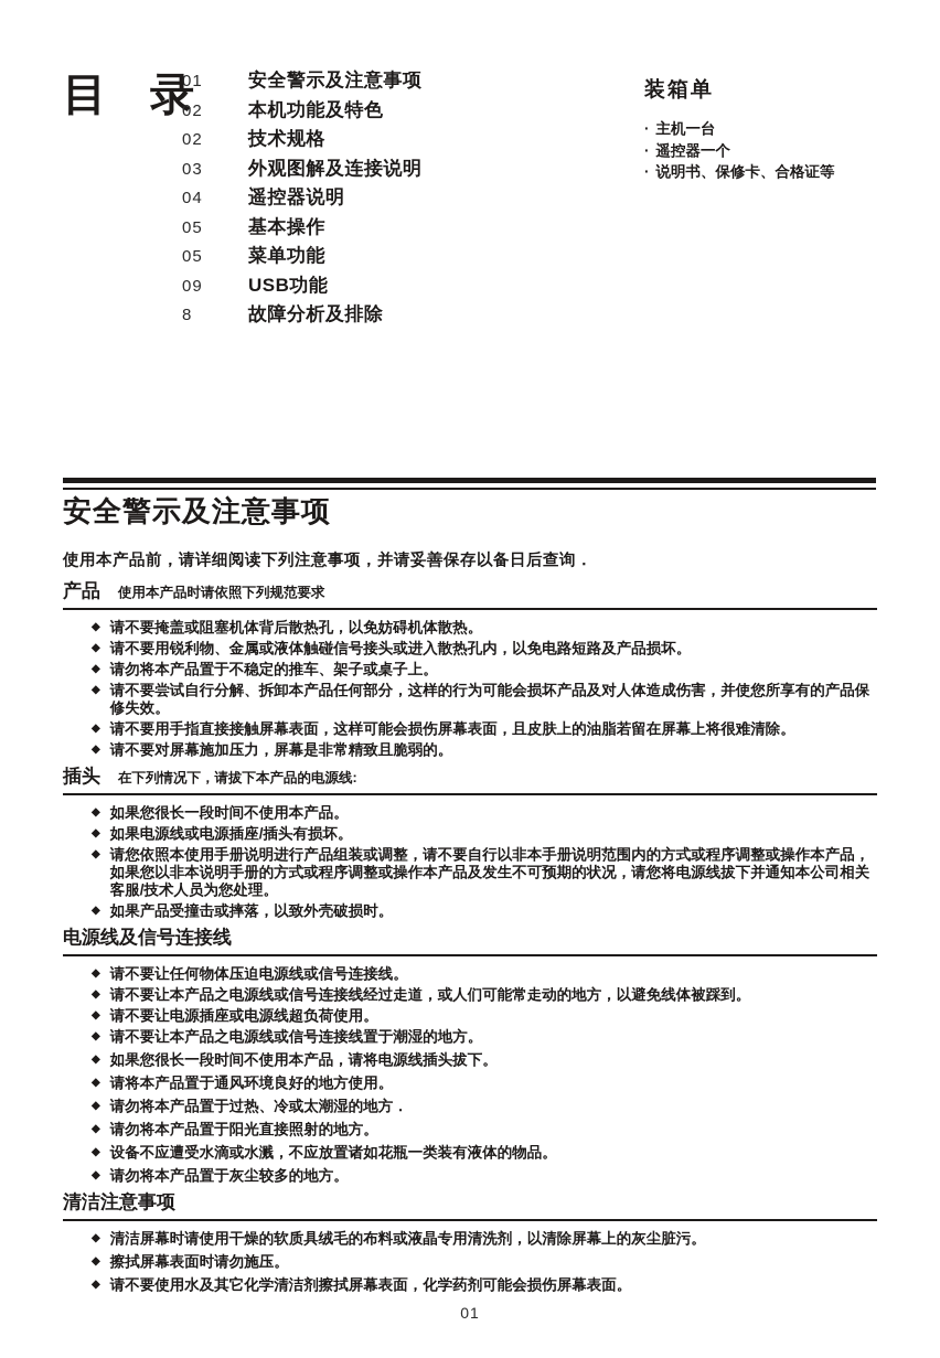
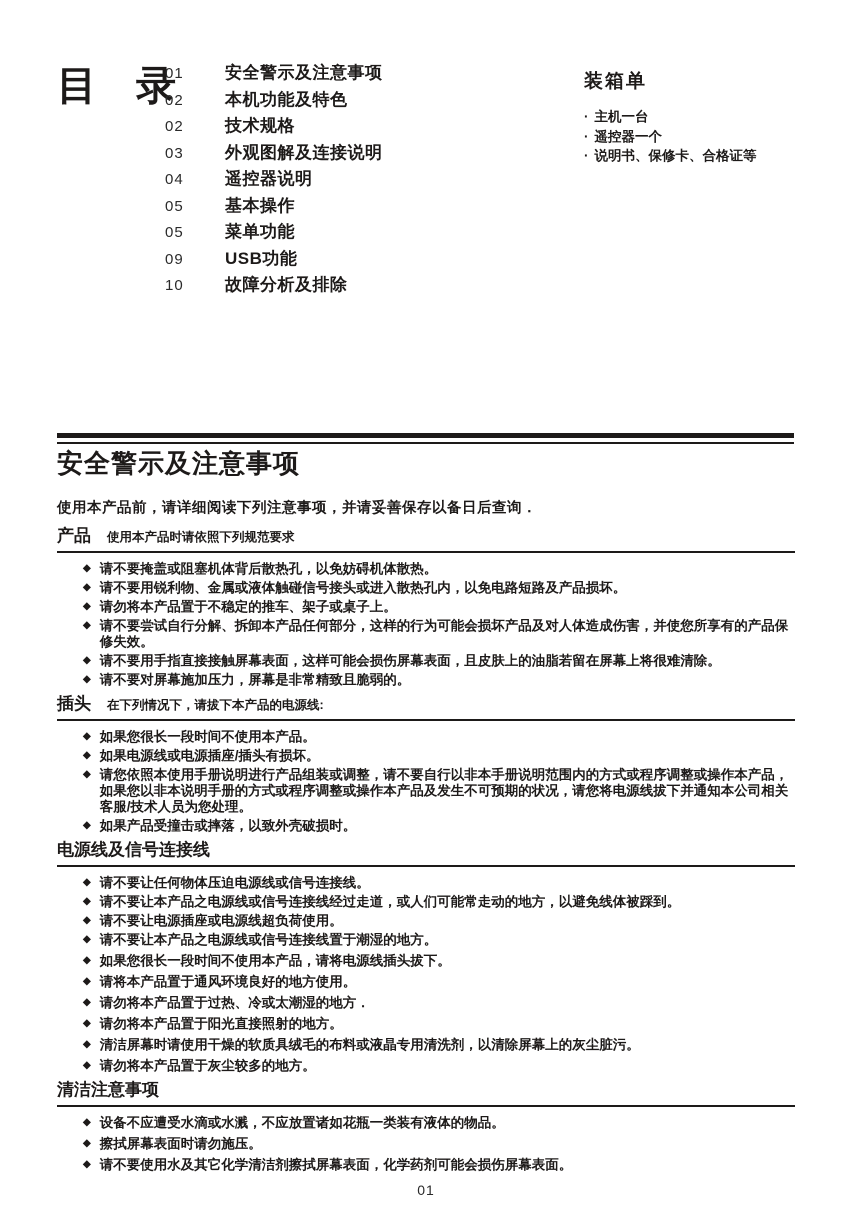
  目 录
  01
  安全警示及注意事项
  02
  本机功能及特色
  02
  技术规格
  03
  外观图解及连接说明
  04
  遥控器说明
  05
  基本操作
  05
  菜单功能
  09
  USB功能
- 8
+ 10
  故障分析及排除
  装箱单
  ·
  主机一台
  ·
  遥控器一个
  ·
  说明书、保修卡、合格证等
  安全警示及注意事项
  使用本产品前，请详细阅读下列注意事项，并请妥善保存以备日后查询．
  产品
  使用本产品时请依照下列规范要求
  ◆
  请不要掩盖或阻塞机体背后散热孔，以免妨碍机体散热。
  ◆
  请不要用锐利物、金属或液体触碰信号接头或进入散热孔内，以免电路短路及产品损坏。
  ◆
  请勿将本产品置于不稳定的推车、架子或桌子上。
  ◆
  请不要尝试自行分解、拆卸本产品任何部分，这样的行为可能会损坏产品及对人体造成伤害，并使您所享有的产品保修失效。
  ◆
  请不要用手指直接接触屏幕表面，这样可能会损伤屏幕表面，且皮肤上的油脂若留在屏幕上将很难清除。
  ◆
  请不要对屏幕施加压力，屏幕是非常精致且脆弱的。
  插头
  在下列情况下，请拔下本产品的电源线:
  ◆
  如果您很长一段时间不使用本产品。
  ◆
  如果电源线或电源插座/插头有损坏。
  ◆
  请您依照本使用手册说明进行产品组装或调整，请不要自行以非本手册说明范围内的方式或程序调整或操作本产品，如果您以非本说明手册的方式或程序调整或操作本产品及发生不可预期的状况，请您将电源线拔下并通知本公司相关客服/技术人员为您处理。
  ◆
  如果产品受撞击或摔落，以致外壳破损时。
  电源线及信号连接线
  ◆
  请不要让任何物体压迫电源线或信号连接线。
  ◆
  请不要让本产品之电源线或信号连接线经过走道，或人们可能常走动的地方，以避免线体被踩到。
  ◆
  请不要让电源插座或电源线超负荷使用。
  ◆
  请不要让本产品之电源线或信号连接线置于潮湿的地方。
  ◆
  如果您很长一段时间不使用本产品，请将电源线插头拔下。
  ◆
  请将本产品置于通风环境良好的地方使用。
  ◆
  请勿将本产品置于过热、冷或太潮湿的地方．
  ◆
  请勿将本产品置于阳光直接照射的地方。
  ◆
- 设备不应遭受水滴或水溅，不应放置诸如花瓶一类装有液体的物品。
+ 清洁屏幕时请使用干燥的软质具绒毛的布料或液晶专用清洗剂，以清除屏幕上的灰尘脏污。
  ◆
  请勿将本产品置于灰尘较多的地方。
  清洁注意事项
  ◆
- 清洁屏幕时请使用干燥的软质具绒毛的布料或液晶专用清洗剂，以清除屏幕上的灰尘脏污。
+ 设备不应遭受水滴或水溅，不应放置诸如花瓶一类装有液体的物品。
  ◆
  擦拭屏幕表面时请勿施压。
  ◆
  请不要使用水及其它化学清洁剂擦拭屏幕表面，化学药剂可能会损伤屏幕表面。
  01
